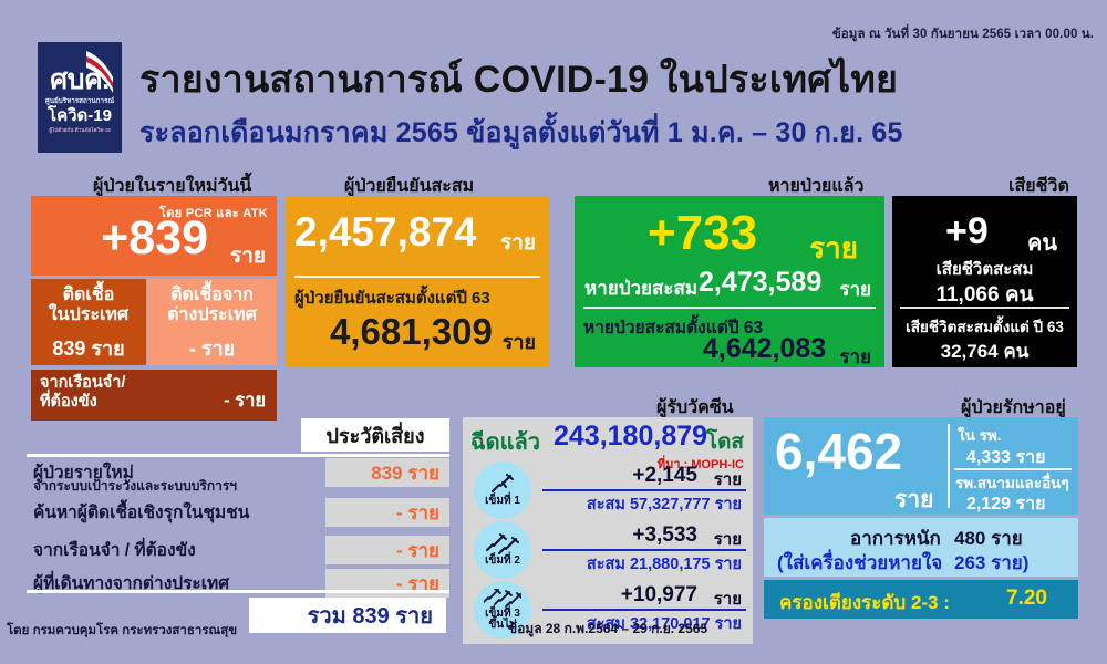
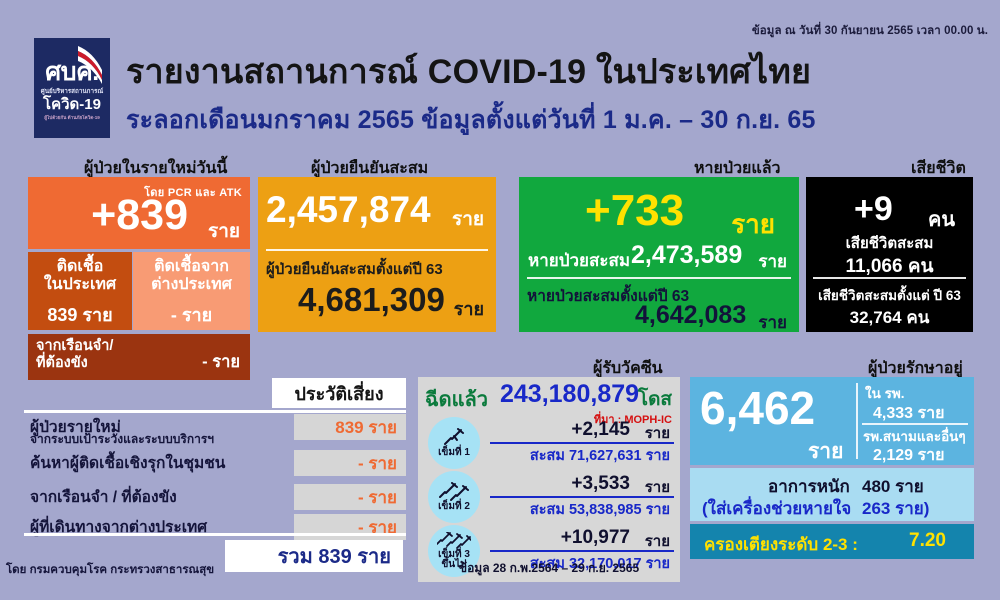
  ข้อมูล ณ วันที่ 30 กันยายน 2565 เวลา 00.00 น.
  ศบค.
  โควิด-19
  รายงานสถานการณ์ COVID-19 ในประเทศไทย
  ระลอกเดือนมกราคม 2565 ข้อมูลตั้งแต่วันที่ 1 ม.ค. – 30 ก.ย. 65
  ผู้ป่วยในรายใหม่วันนี้
  ผู้ป่วยยืนยันสะสม
  หายป่วยแล้ว
  เสียชีวิต
  ผู้รับวัคซีน
  ผู้ป่วยรักษาอยู่
  โดย PCR และ ATK
  +839
  ราย
  ติดเชื้อ
  ในประเทศ
  839 ราย
  ติดเชื้อจาก
  ต่างประเทศ
  - ราย
  จากเรือนจำ/
  ที่ต้องขัง
  - ราย
  2,457,874
  ราย
  ผู้ป่วยยืนยันสะสมตั้งแต่ปี 63
  4,681,309
  ราย
  +733
  ราย
  หายป่วยสะสม
  2,473,589
  ราย
  หายป่วยสะสมตั้งแต่ปี 63
  4,642,083
  ราย
  +9
  คน
  เสียชีวิตสะสม
  11,066 คน
  เสียชีวิตสะสมตั้งแต่ ปี 63
  32,764 คน
  ประวัติเสี่ยง
  ผู้ป่วยรายใหม่
  จากระบบเป้าระวังและระบบบริการฯ
  839 ราย
  ค้นหาผู้ติดเชื้อเชิงรุกในชุมชน
  - ราย
  จากเรือนจำ / ที่ต้องขัง
  - ราย
  ผู้ที่เดินทางจากต่างประเทศ
  - ราย
  รวม 839 ราย
  โดย กรมควบคุมโรค กระทรวงสาธารณสุข
  ฉีดแล้ว
  243,180,879
  โดส
  ที่มา : MOPH-IC
  เข็มที่ 1
  +2,145
  ราย
- สะสม 57,327,777 ราย
+ สะสม 71,627,631 ราย
  เข็มที่ 2
  +3,533
  ราย
- สะสม 21,880,175 ราย
+ สะสม 53,838,985 ราย
  เข็มที่ 3
  ขึ้นไป
  +10,977
  ราย
  สะสม 32,170,017 ราย
  ข้อมูล 28 ก.พ.2564 – 29 ก.ย. 2565
  6,462
  ราย
  ใน รพ.
  4,333 ราย
  รพ.สนามและอื่นๆ
  2,129 ราย
  อาการหนัก
  480 ราย
  (ใส่เครื่องช่วยหายใจ
  263 ราย)
  ครองเตียงระดับ 2-3 :
  7.20
